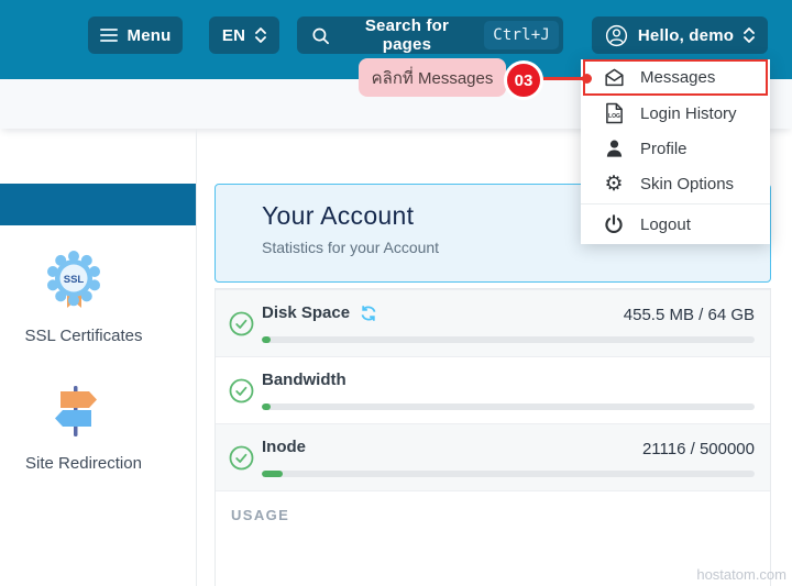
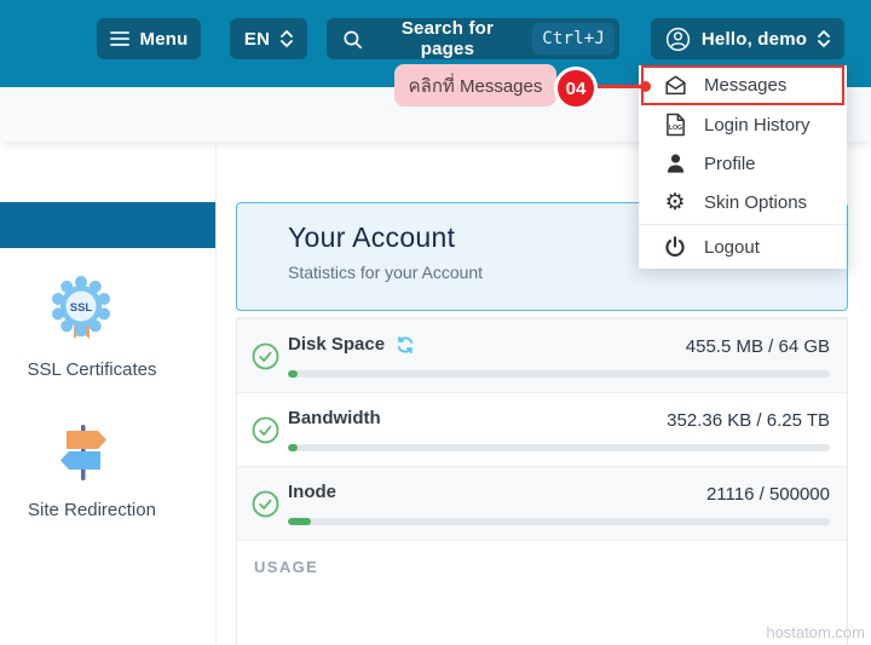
  Menu
  EN
  Search for pages
  Ctrl+J
  Hello, demo
  SSL
  SSL Certificates
  Site Redirection
  Your Account
  Statistics for your Account
  Disk Space
  455.5 MB / 64 GB
  Bandwidth
+ 352.36 KB / 6.25 TB
  Inode
  21116 / 500000
  USAGE
  hostatom.com
  Messages
  Login History
  Profile
  ⚙
  Skin Options
  Logout
  คลิกที่ Messages
- 03
+ 04
